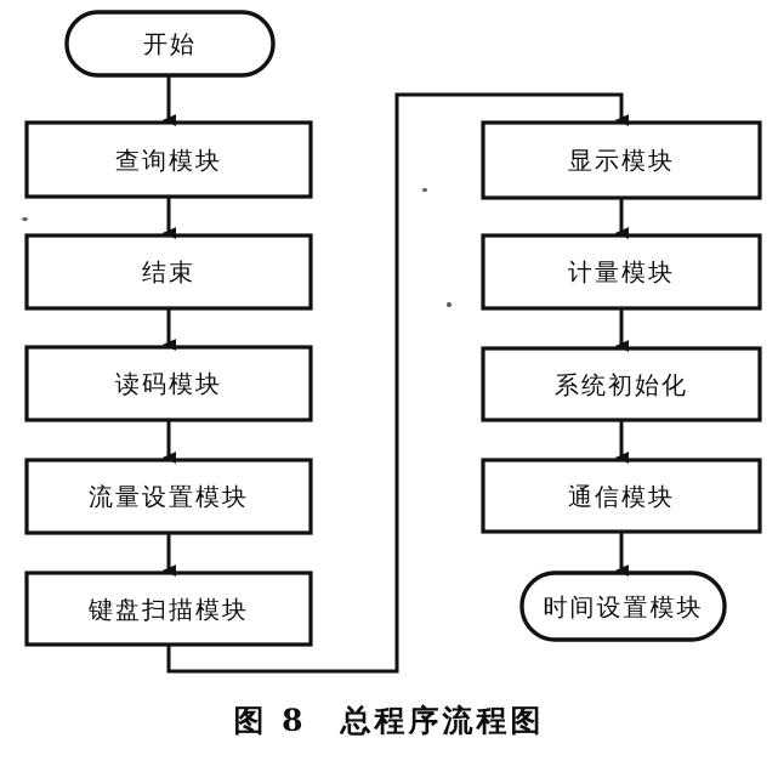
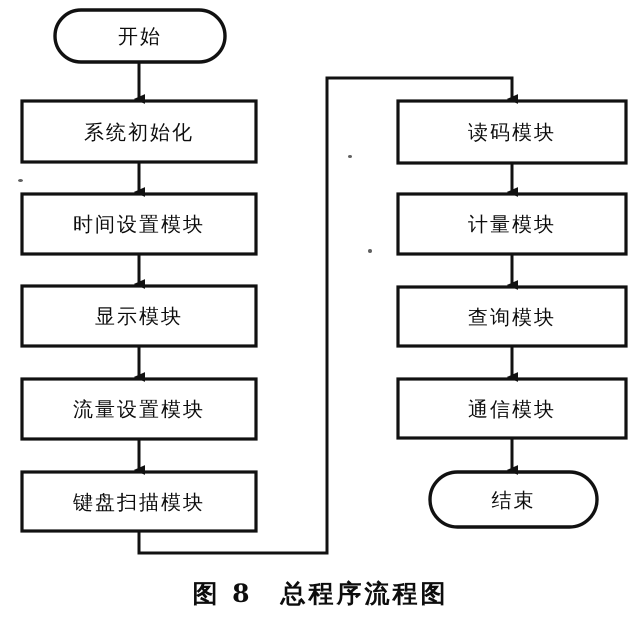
  开始
- 查询模块
+ 系统初始化
- 结束
+ 时间设置模块
- 读码模块
+ 显示模块
  流量设置模块
  键盘扫描模块
- 显示模块
+ 读码模块
  计量模块
- 系统初始化
+ 查询模块
  通信模块
- 时间设置模块
+ 结束
  图 8 总程序流程图
